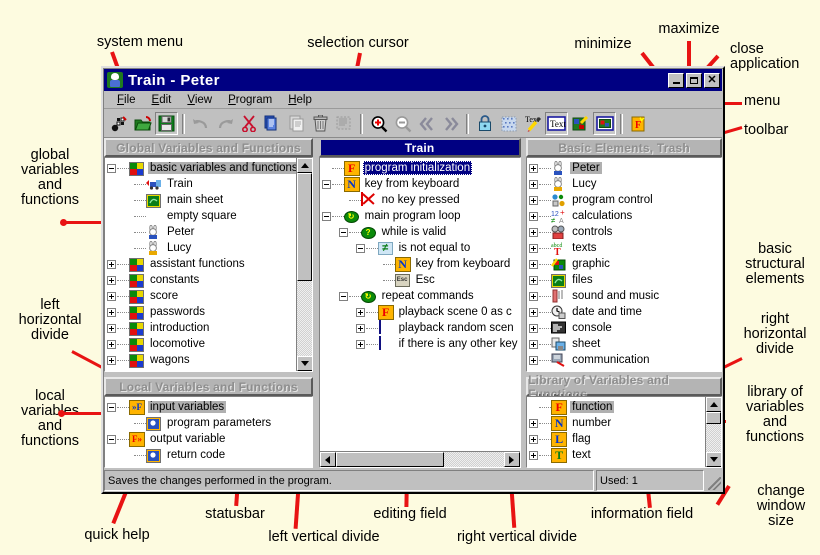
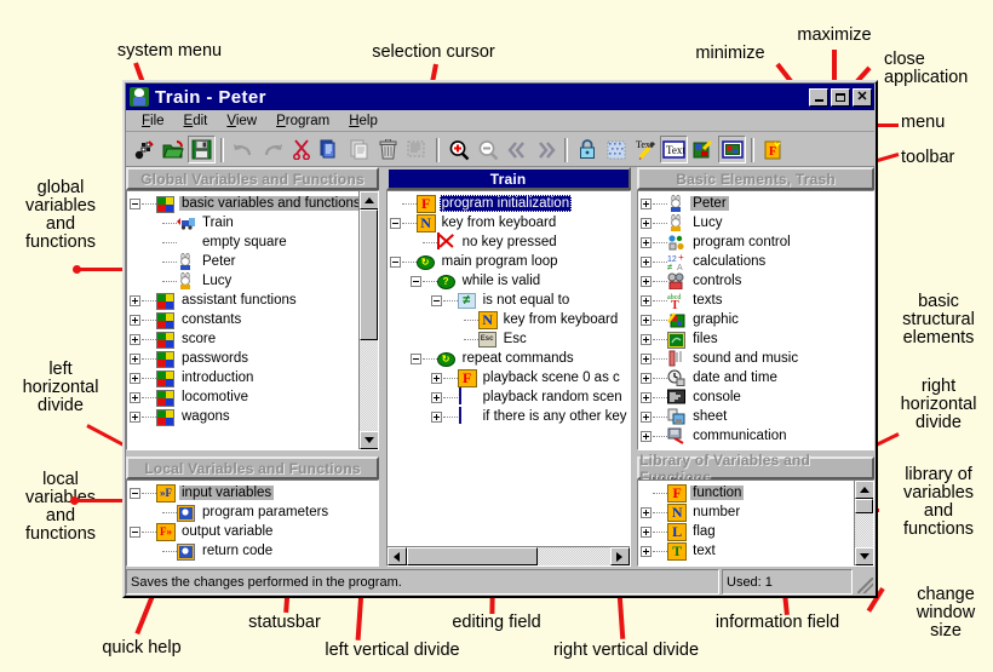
  system menu
  selection cursor
  minimize
  maximize
  close
  application
  menu
  toolbar
  global
  variables
  and
  functions
  left
  horizontal
  divide
  local
  variabes
  and
  functions
  basic
  structural
  elements
  right
  horizontal
  divide
  library of
  variables
  and
  functions
  change
  window
  size
  quick help
  statusbar
  left vertical divide
  editing field
  right vertical divide
  information field
  Train - Peter
  ✕
  File
  Edit
  View
  Program
  Help
  Tex
  Text
  F
  Global Variables and Functions
  basic variables and functions
  Train
- main sheet
  empty square
  Peter
  Lucy
  assistant functions
  constants
  score
  passwords
  introduction
  locomotive
  wagons
  Local Variables and Functions
  »F
  input variables
  program parameters
  F»
  output variable
  return code
  Train
  F
  program initialization
  N
  key from keyboard
  no key pressed
  ↻
  main program loop
  ?
  while is valid
  ≠
  is not equal to
  N
  key from keyboard
  Esc
  ↻
  repeat commands
  F
  playback scene 0 as c
  playback random scen
  if there is any other key
  Basic Elements, Trash
  Peter
  Lucy
  program control
  +
  ≠
  calculations
  controls
  T
  texts
  graphic
  files
  sound and music
  date and time
  console
  sheet
  communication
  Library of Variables and Functions
  F
  function
  N
  number
  L
  flag
  T
  text
  Saves the changes performed in the program.
  Used: 1
